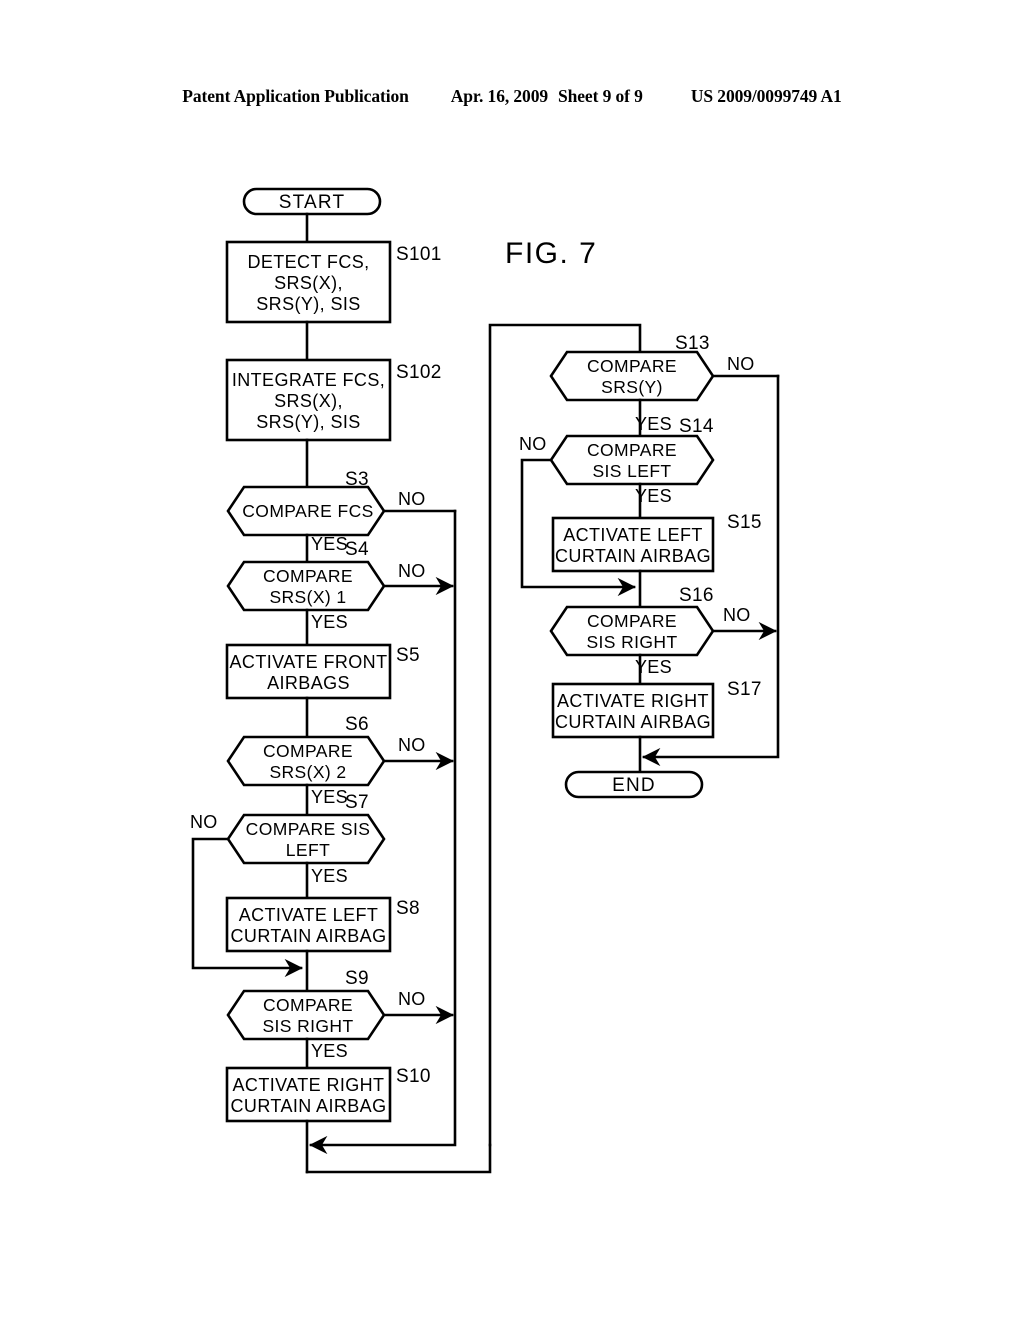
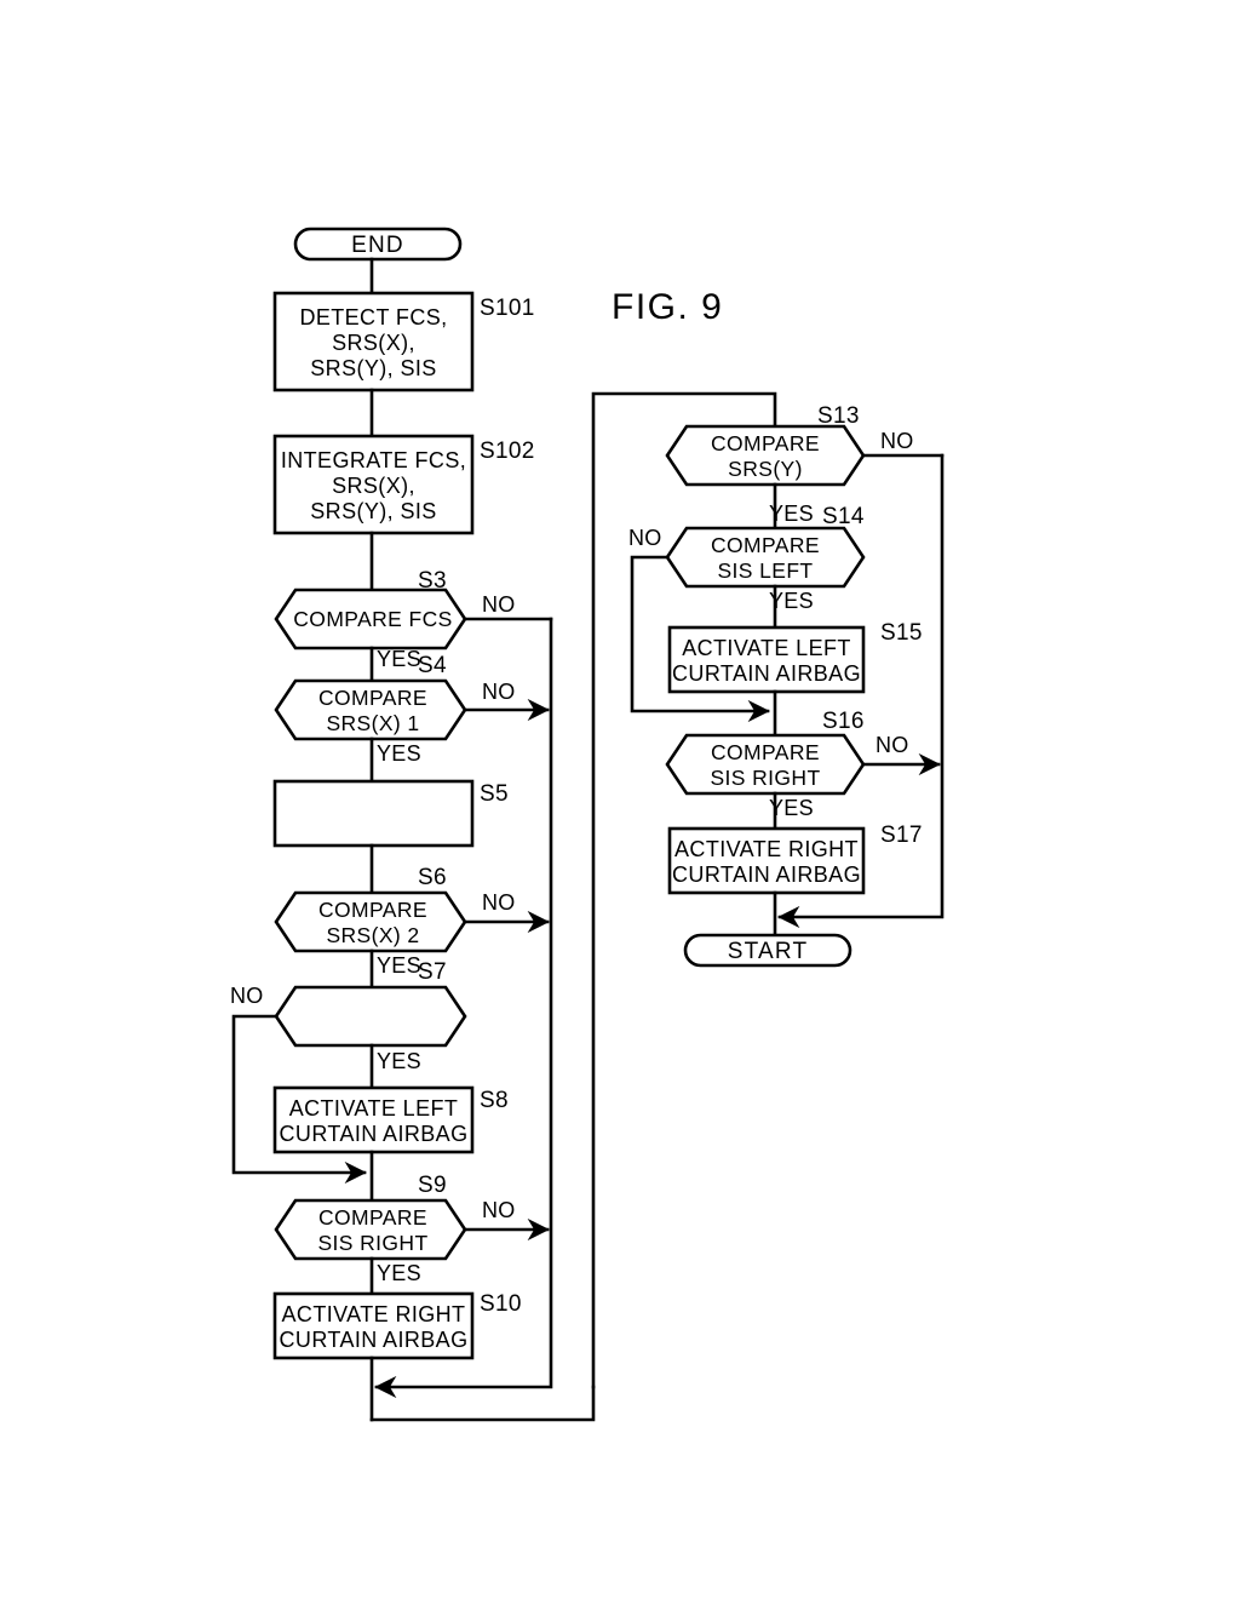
- Patent Application Publication
- Apr. 16, 2009
- Sheet 9 of 9
- US 2009/0099749 A1
- FIG. 7
+ FIG. 9
- START
+ END
  DETECT FCS,
  SRS(X),
  SRS(Y), SIS
  INTEGRATE FCS,
  SRS(X),
  SRS(Y), SIS
  COMPARE FCS
  COMPARE
  SRS(X) 1
- ACTIVATE FRONT
- AIRBAGS
  COMPARE
  SRS(X) 2
- COMPARE SIS
- LEFT
  ACTIVATE LEFT
  CURTAIN AIRBAG
  COMPARE
  SIS RIGHT
  ACTIVATE RIGHT
  CURTAIN AIRBAG
  COMPARE
  SRS(Y)
  COMPARE
  SIS LEFT
  ACTIVATE LEFT
  CURTAIN AIRBAG
  COMPARE
  SIS RIGHT
  ACTIVATE RIGHT
  CURTAIN AIRBAG
- END
+ START
  S101
  S102
  S3
  S4
  S5
  S6
  S7
  S8
  S9
  S10
  S13
  S14
  S15
  S16
  S17
  NO
  YES
  NO
  YES
  NO
  YES
  NO
  YES
  NO
  YES
  NO
  YES
  NO
  YES
  NO
  YES
